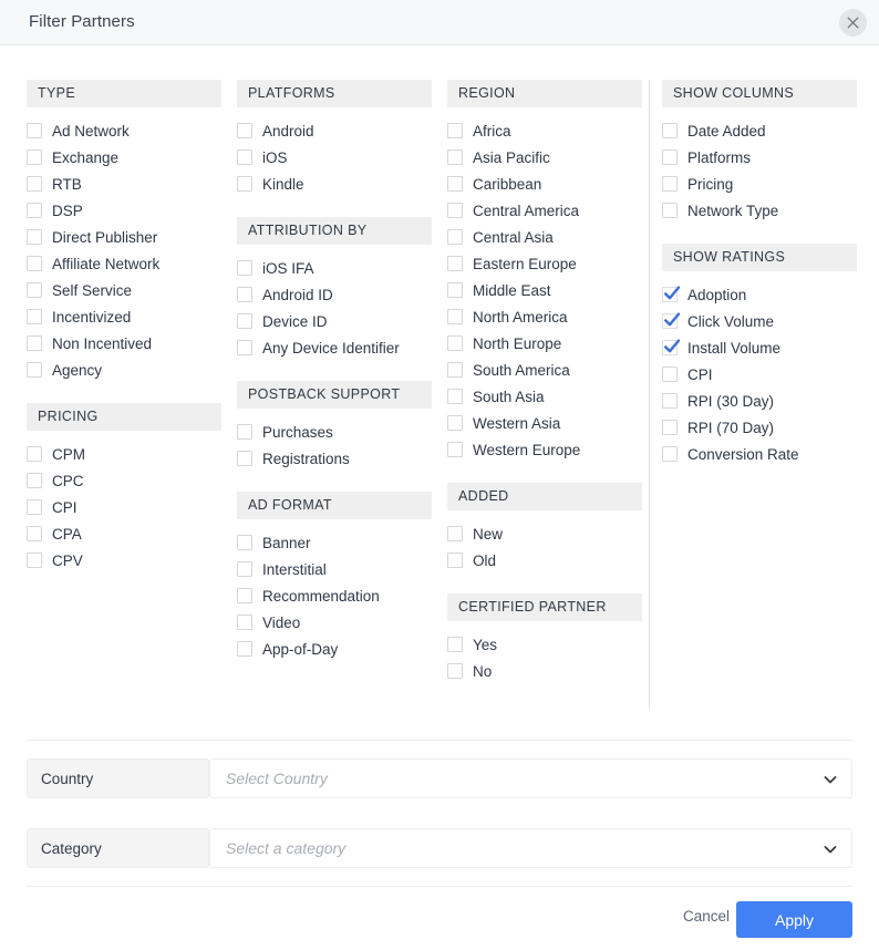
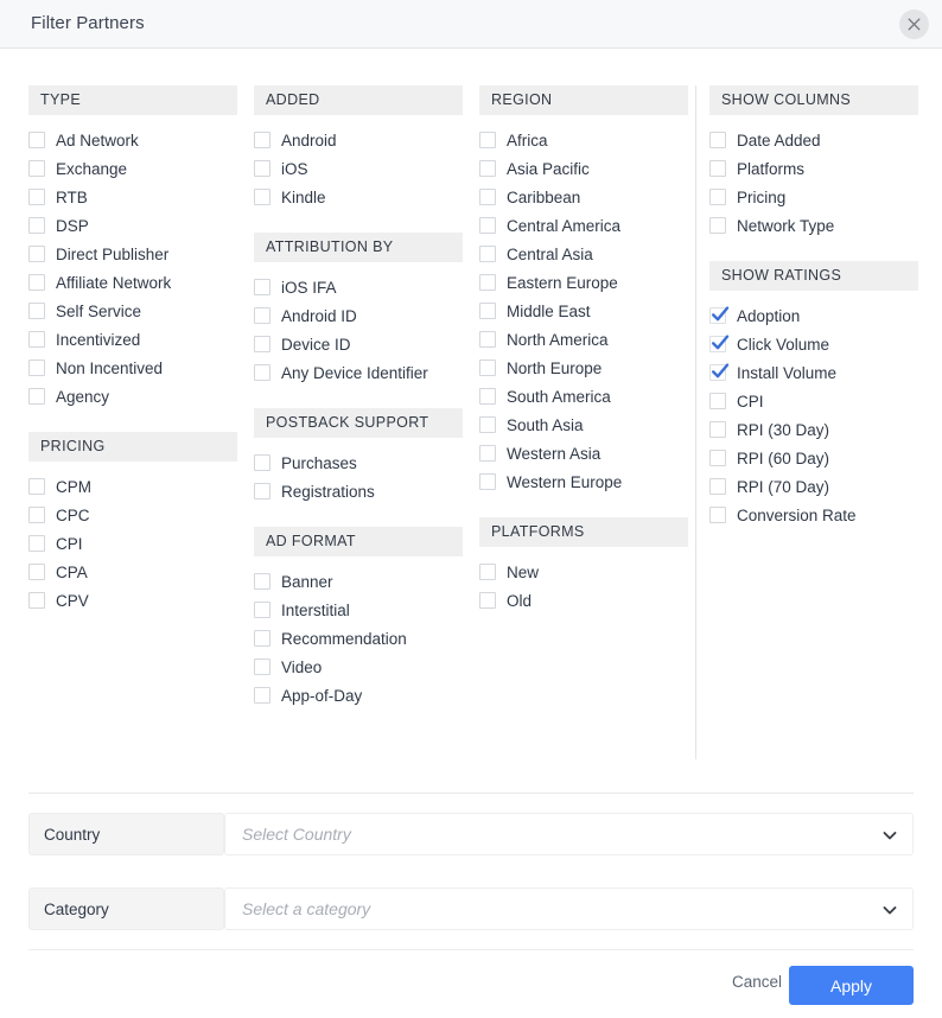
  Filter Partners
  TYPE
  Ad Network
  Exchange
  RTB
  DSP
  Direct Publisher
  Affiliate Network
  Self Service
  Incentivized
  Non Incentived
  Agency
  PRICING
  CPM
  CPC
  CPI
  CPA
  CPV
- PLATFORMS
+ ADDED
  Android
  iOS
  Kindle
  ATTRIBUTION BY
  iOS IFA
  Android ID
  Device ID
  Any Device Identifier
  POSTBACK SUPPORT
  Purchases
  Registrations
  AD FORMAT
  Banner
  Interstitial
  Recommendation
  Video
  App-of-Day
  REGION
  Africa
  Asia Pacific
  Caribbean
  Central America
  Central Asia
  Eastern Europe
  Middle East
  North America
  North Europe
  South America
  South Asia
  Western Asia
  Western Europe
- ADDED
+ PLATFORMS
  New
  Old
- CERTIFIED PARTNER
- Yes
- No
  SHOW COLUMNS
  Date Added
  Platforms
  Pricing
  Network Type
  SHOW RATINGS
  Adoption
  Click Volume
  Install Volume
  CPI
  RPI (30 Day)
+ RPI (60 Day)
  RPI (70 Day)
  Conversion Rate
  Country
  Select Country
  Category
  Select a category
  Cancel
  Apply
